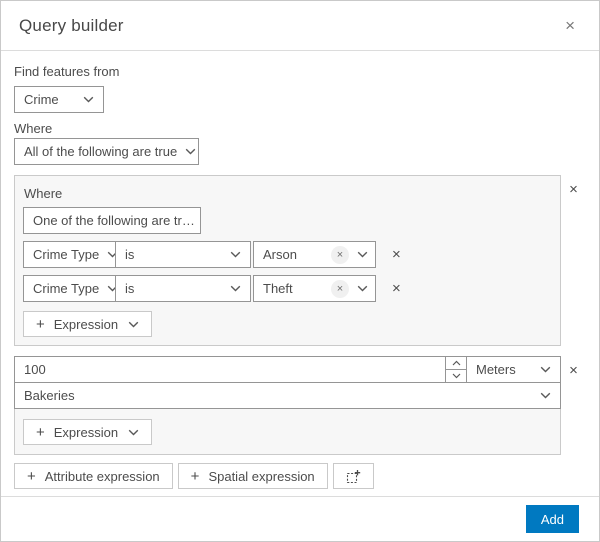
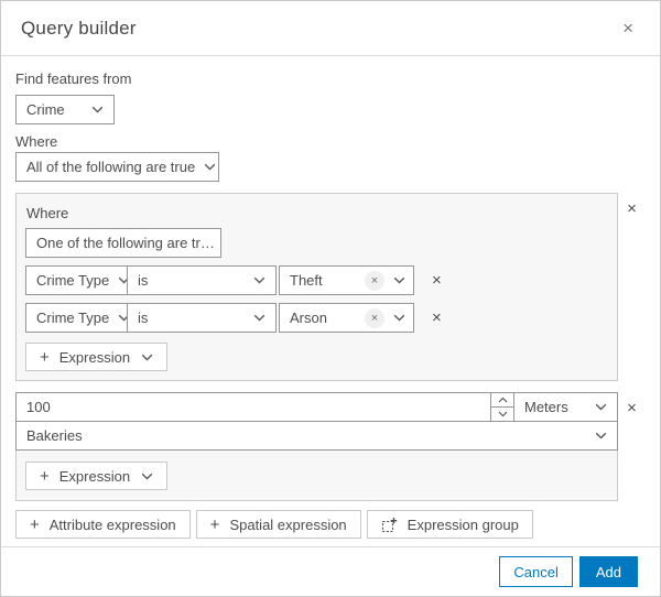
  Query builder
  ×
  Find features from
  Crime
  Where
  All of the following are true
  Where
  One of the following are tr…
  Crime Type
  is
- Arson
+ Theft
  ×
  ×
  Crime Type
  is
- Theft
+ Arson
  ×
  ×
  +
  Expression
  ×
  100
  Meters
  Bakeries
  +
  Expression
  ×
  +
  Attribute expression
  +
  Spatial expression
+ Expression group
+ Cancel
  Add
